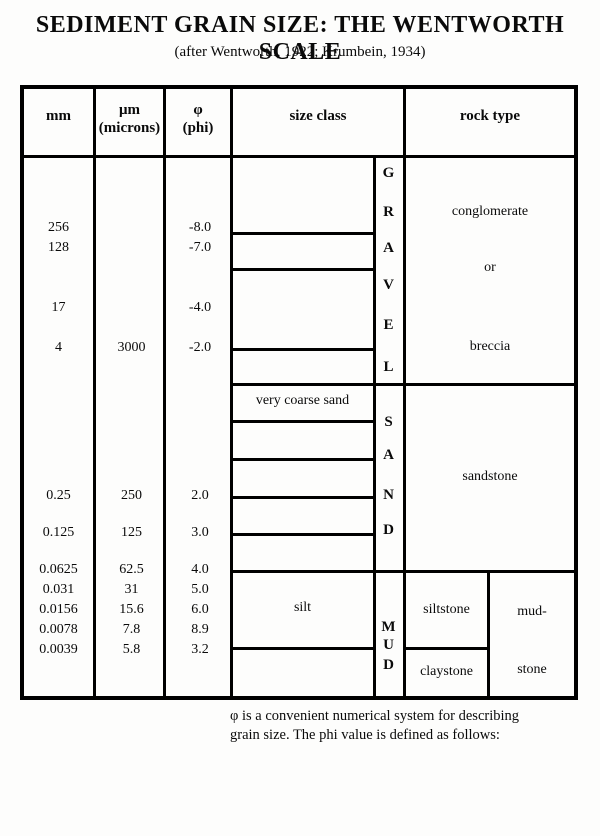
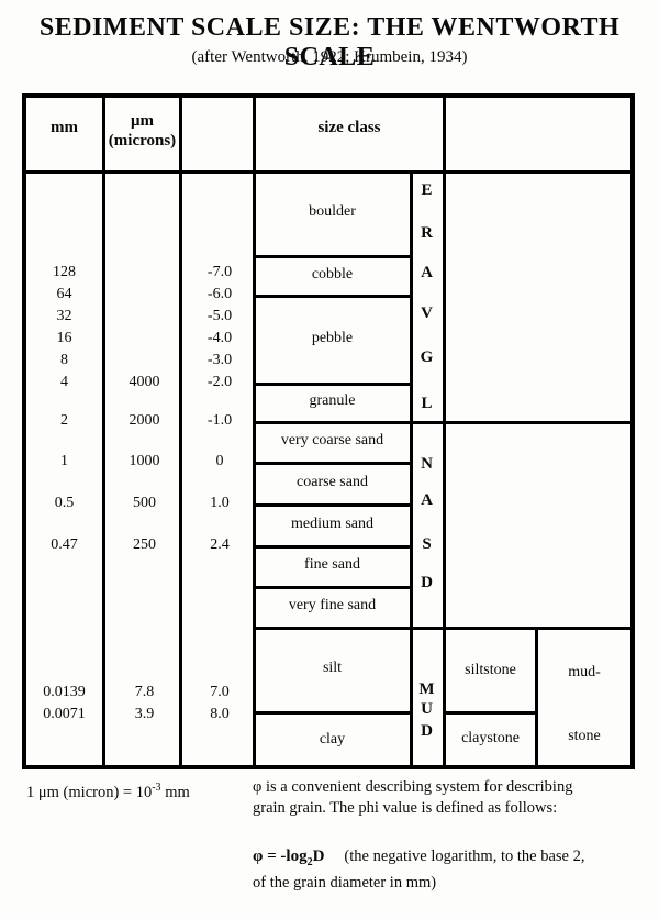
- SEDIMENT GRAIN SIZE: THE WENTWORTH SCALE
+ SEDIMENT SCALE SIZE: THE WENTWORTH SCALE
  (after Wentworth, 1922; Krumbein, 1934)
  mm
  μm
  (microns)
- φ
- (phi)
  size class
- rock type
- 256
- -8.0
  128
  -7.0
+ 64
+ -6.0
+ 32
+ -5.0
- 17
+ 16
  -4.0
+ 8
+ -3.0
  4
- 3000
+ 4000
  -2.0
+ 2
+ 2000
+ -1.0
+ 1
+ 1000
+ 0
+ 0.5
+ 500
+ 1.0
- 0.25
+ 0.47
  250
- 2.0
+ 2.4
- 0.125
- 125
- 3.0
- 0.0625
- 62.5
- 4.0
- 0.031
- 31
- 5.0
- 0.0156
- 15.6
- 6.0
- 0.0078
+ 0.0139
  7.8
- 8.9
+ 7.0
- 0.0039
+ 0.0071
- 5.8
+ 3.9
- 3.2
+ 8.0
+ boulder
+ cobble
+ pebble
+ granule
  very coarse sand
+ coarse sand
+ medium sand
+ fine sand
+ very fine sand
  silt
+ clay
- G
+ E
  R
  A
  V
- E
+ G
  L
- S
+ N
  A
- N
+ S
  D
  M
  U
  D
- conglomerate
- or
- breccia
- sandstone
  siltstone
  claystone
  mud-
  stone
+ 1 μm (micron) = 10-3 mm
- φ is a convenient numerical system for describing
+ φ is a convenient describing system for describing
- grain size. The phi value is defined as follows:
+ grain grain. The phi value is defined as follows:
+ φ = -log2D (the negative logarithm, to the base 2,
+ of the grain diameter in mm)
